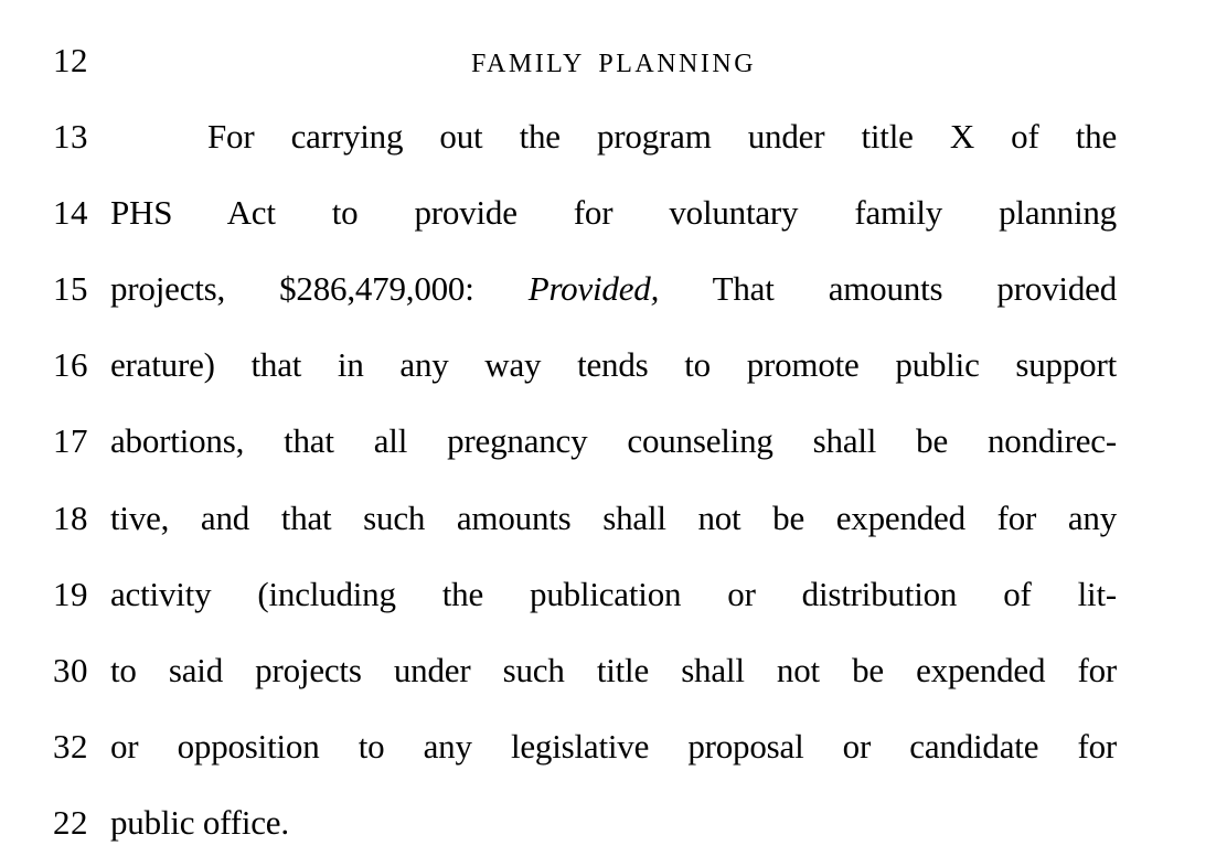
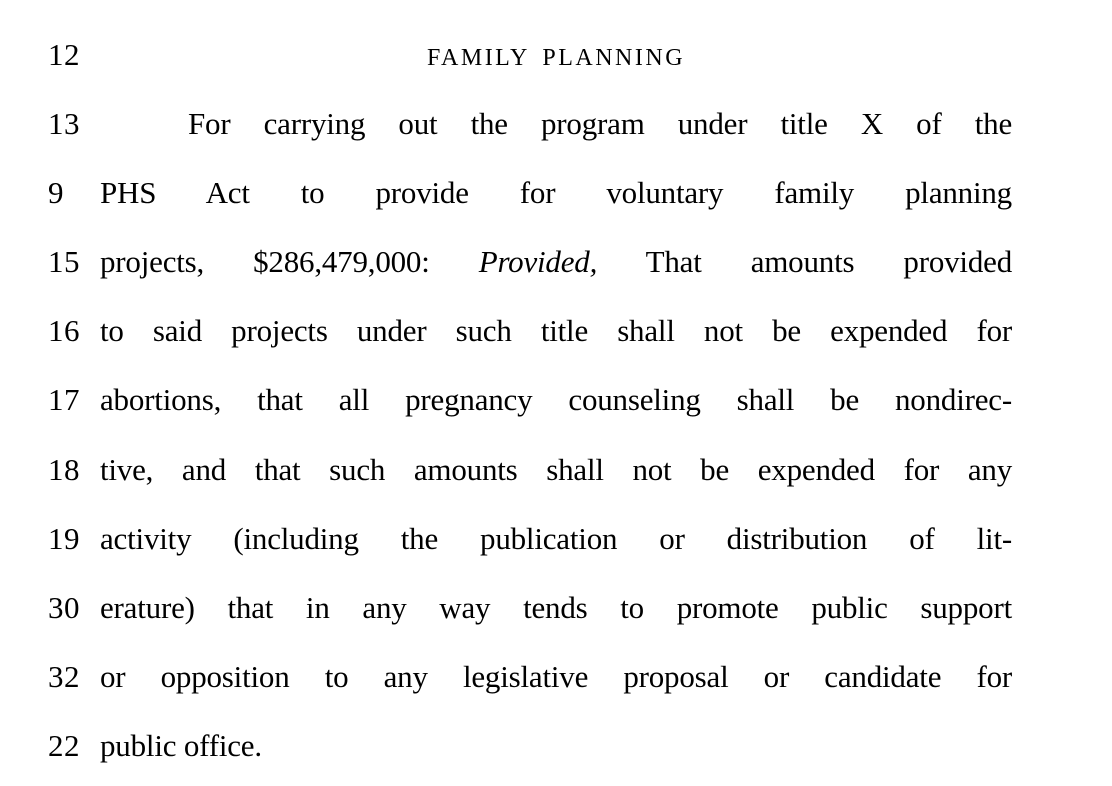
  12
  FAMILY PLANNING
  13
  For carrying out the program under title X of the
- 14
+ 9
  PHS Act to provide for voluntary family planning
  15
  projects, $286,479,000: Provided, That amounts provided
  16
- erature) that in any way tends to promote public support
+ to said projects under such title shall not be expended for
  17
  abortions, that all pregnancy counseling shall be nondirec-
  18
  tive, and that such amounts shall not be expended for any
  19
  activity (including the publication or distribution of lit-
  30
- to said projects under such title shall not be expended for
+ erature) that in any way tends to promote public support
  32
  or opposition to any legislative proposal or candidate for
  22
  public office.
